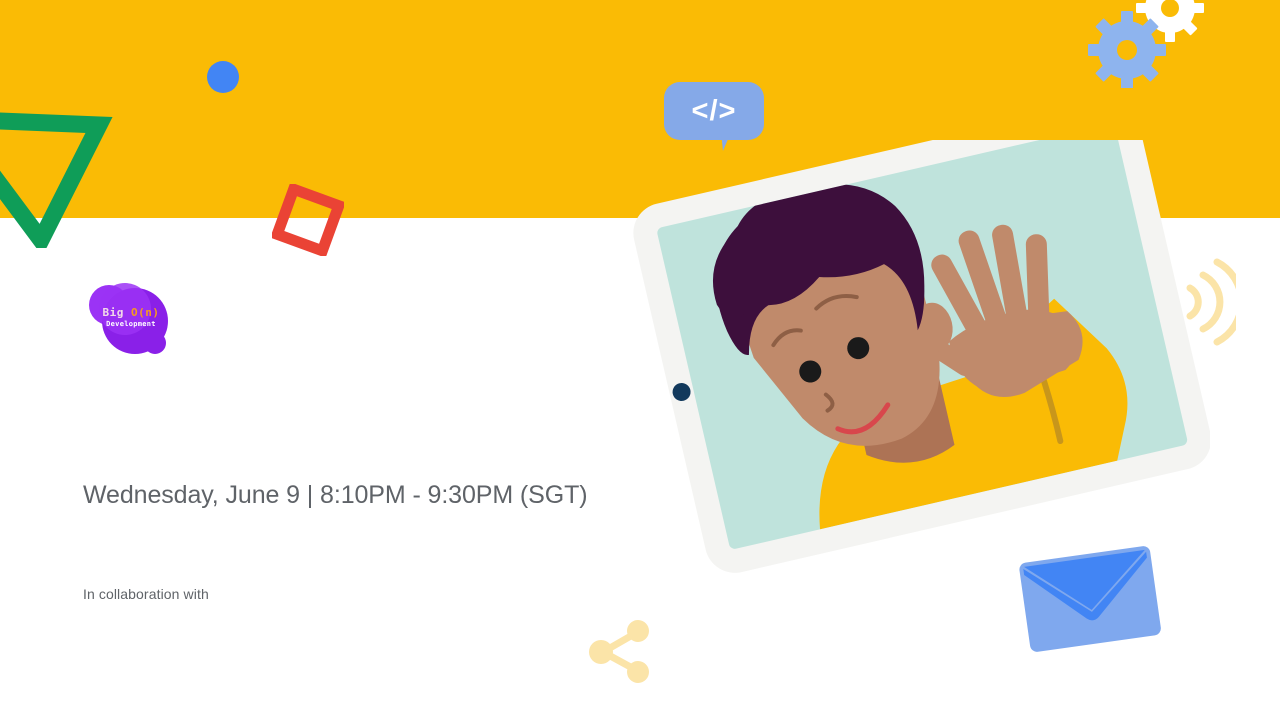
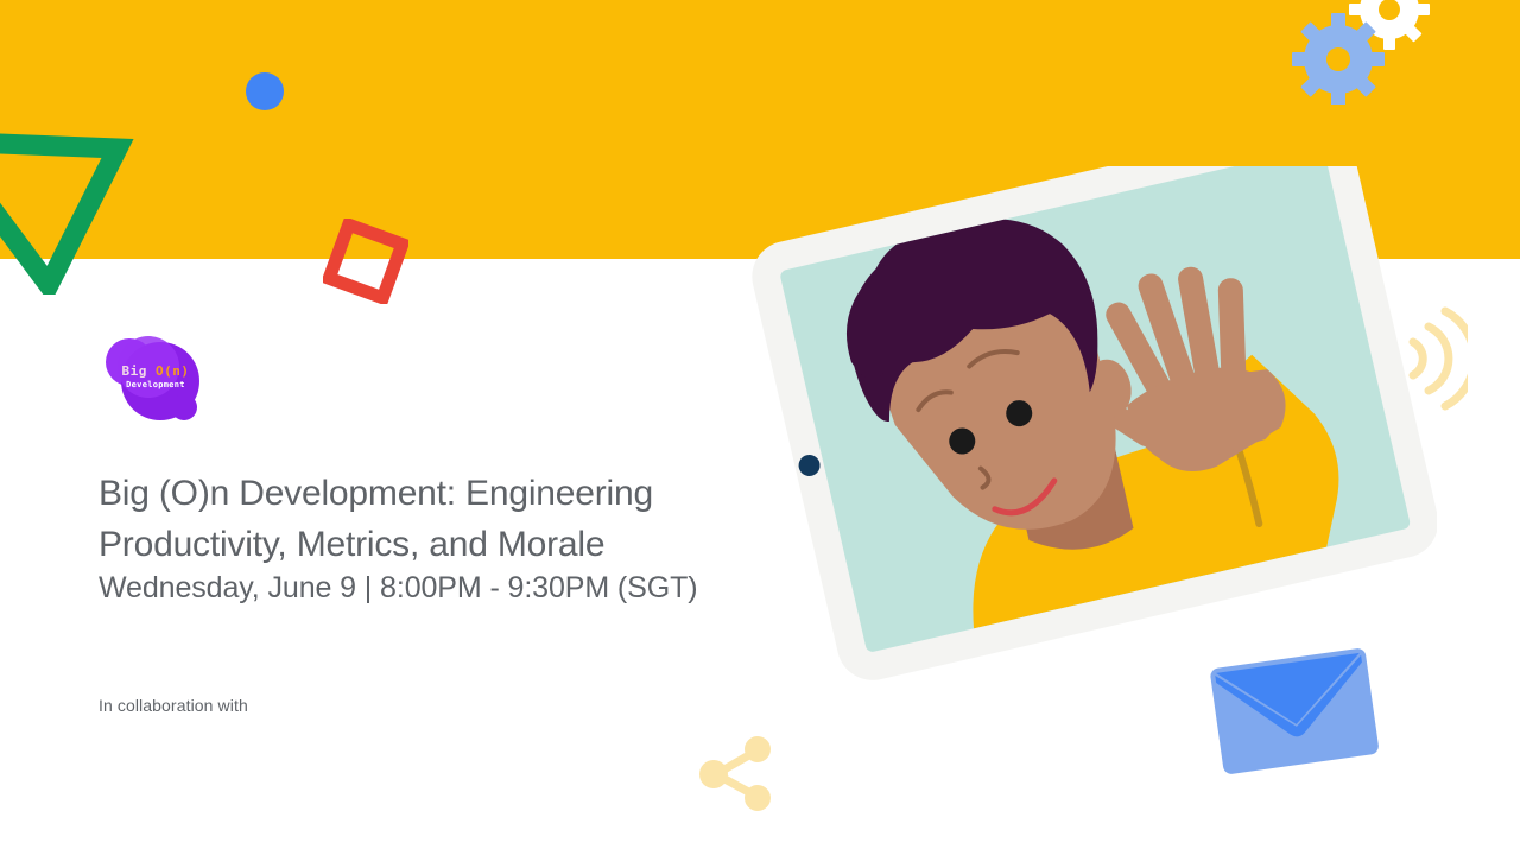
- </>
  Big O(n)
  Development
+ Big (O)n Development: Engineering Productivity, Metrics, and Morale
- Wednesday, June 9 | 8:10PM - 9:30PM (SGT)
+ Wednesday, June 9 | 8:00PM - 9:30PM (SGT)
  In collaboration with
